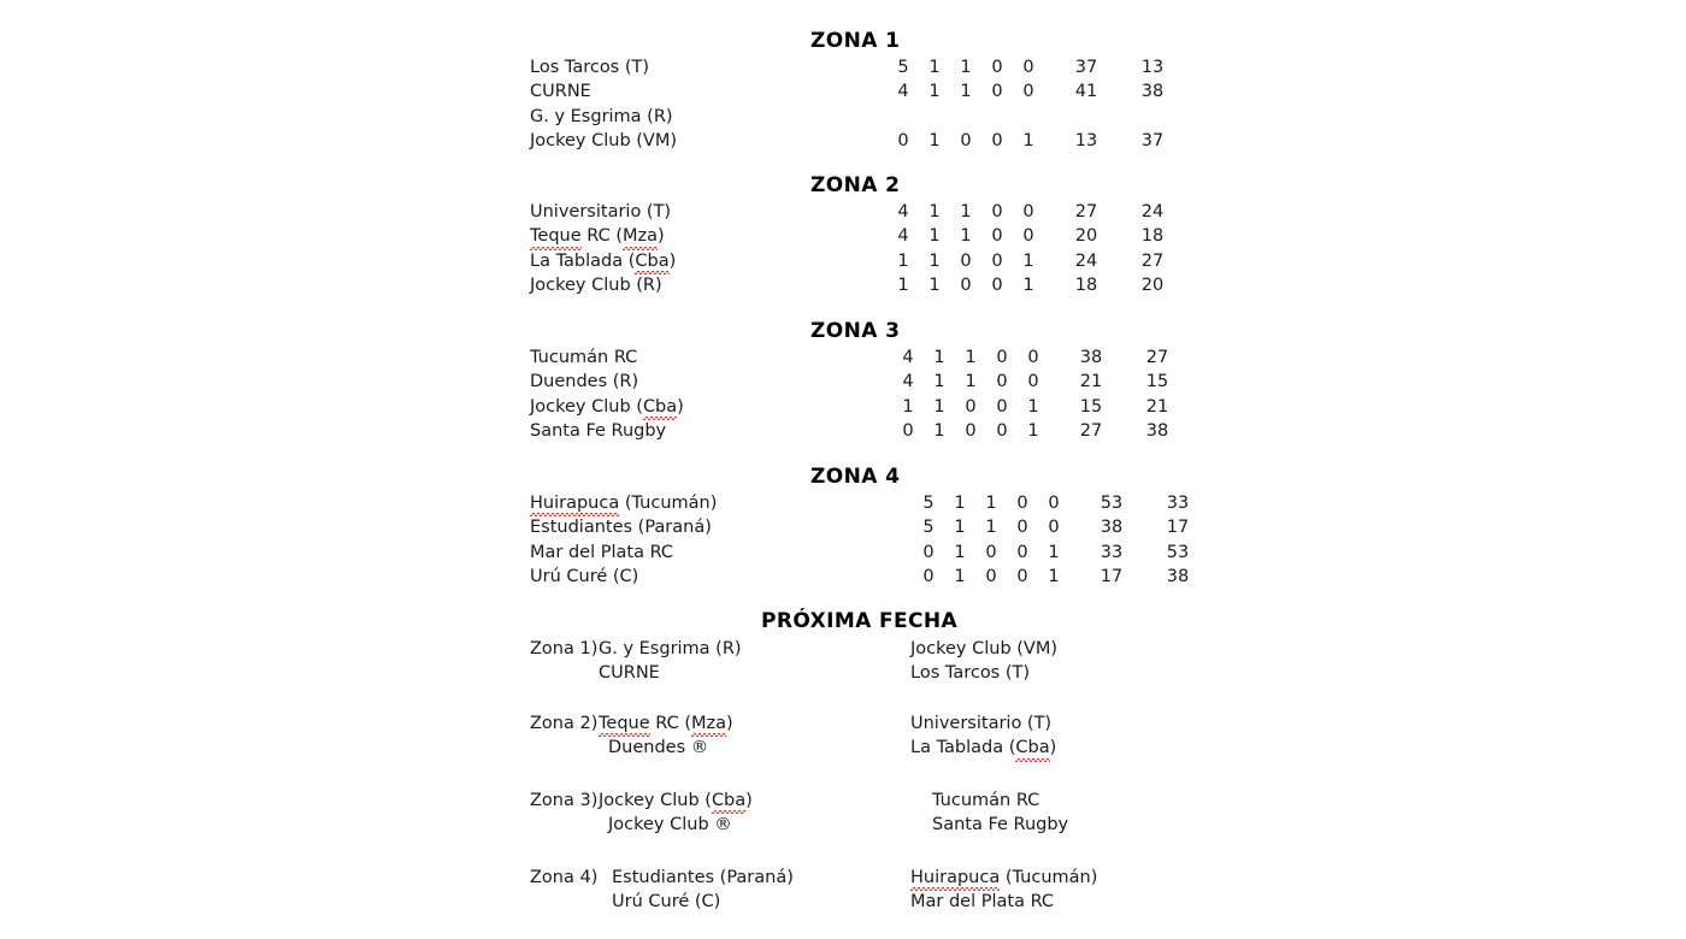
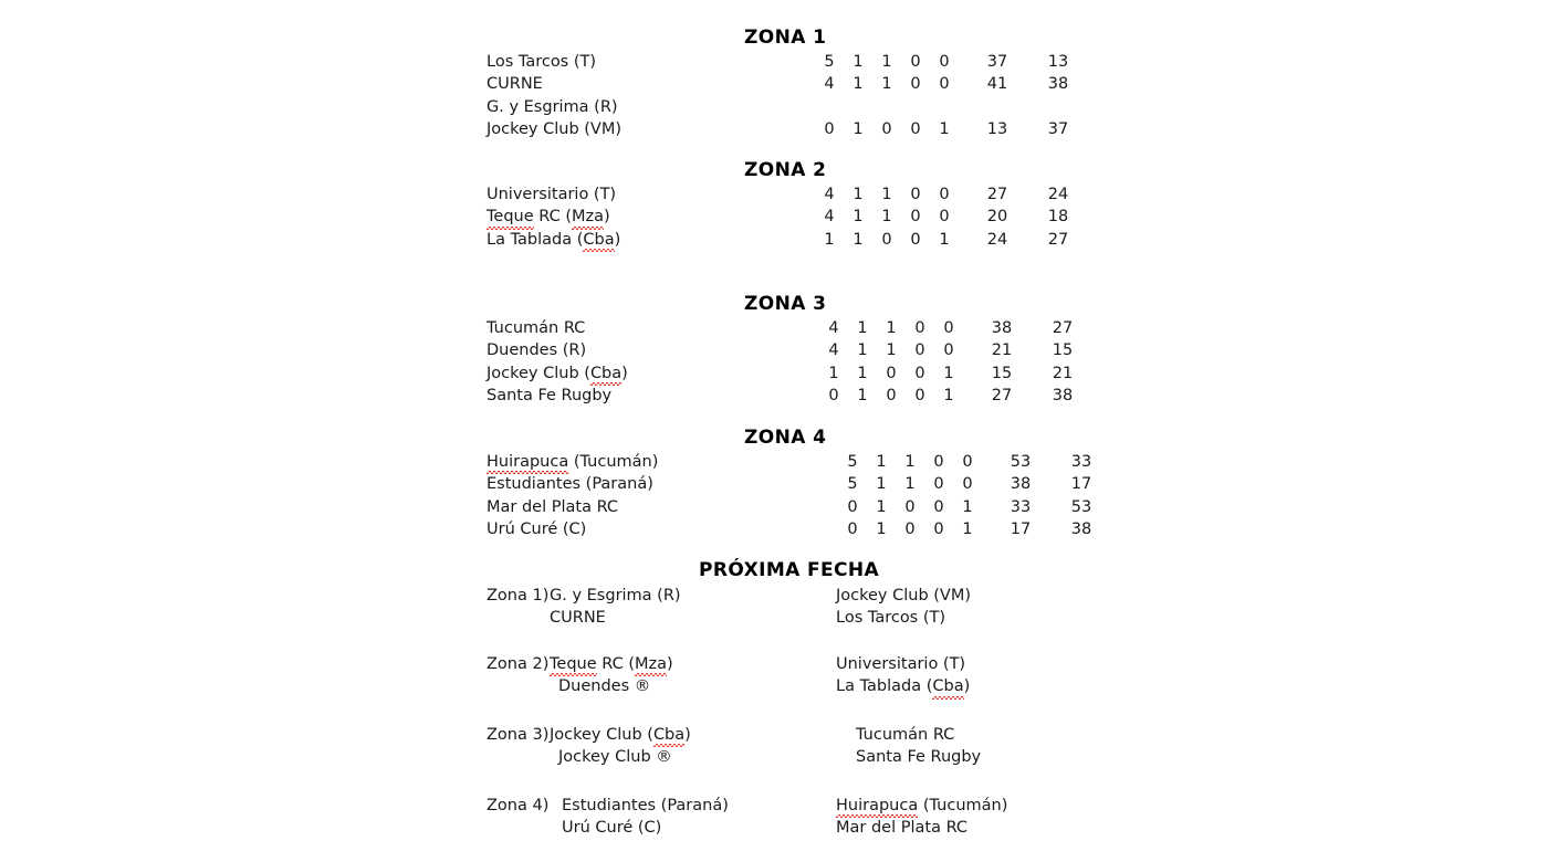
  ZONA 1
  Los Tarcos (T)
  5 1 1 0 0 37 13
  CURNE
  4 1 1 0 0 41 38
  G. y Esgrima (R)
  Jockey Club (VM)
  0 1 0 0 1 13 37
  ZONA 2
  Universitario (T)
  4 1 1 0 0 27 24
  Teque RC (Mza)
  4 1 1 0 0 20 18
  La Tablada (Cba)
  1 1 0 0 1 24 27
- Jockey Club (R)
- 1 1 0 0 1 18 20
  ZONA 3
  Tucumán RC
  4 1 1 0 0 38 27
  Duendes (R)
  4 1 1 0 0 21 15
  Jockey Club (Cba)
  1 1 0 0 1 15 21
  Santa Fe Rugby
  0 1 0 0 1 27 38
  ZONA 4
  Huirapuca (Tucumán)
  5 1 1 0 0 53 33
  Estudiantes (Paraná)
  5 1 1 0 0 38 17
  Mar del Plata RC
  0 1 0 0 1 33 53
  Urú Curé (C)
  0 1 0 0 1 17 38
  PRÓXIMA FECHA
  Zona 1)
  G. y Esgrima (R)
  Jockey Club (VM)
  CURNE
  Los Tarcos (T)
  Zona 2)
  Teque RC (Mza)
  Universitario (T)
  Duendes ®
  La Tablada (Cba)
  Zona 3)
  Jockey Club (Cba)
  Tucumán RC
  Jockey Club ®
  Santa Fe Rugby
  Zona 4)
  Estudiantes (Paraná)
  Huirapuca (Tucumán)
  Urú Curé (C)
  Mar del Plata RC
